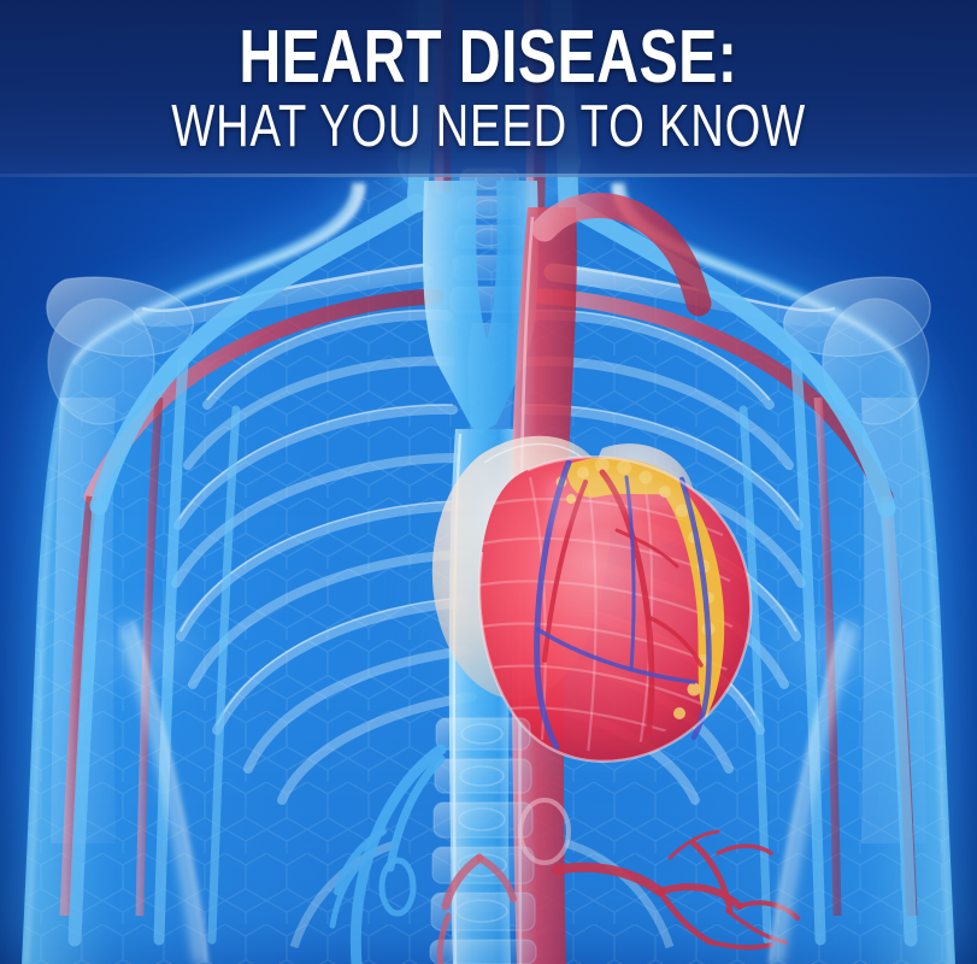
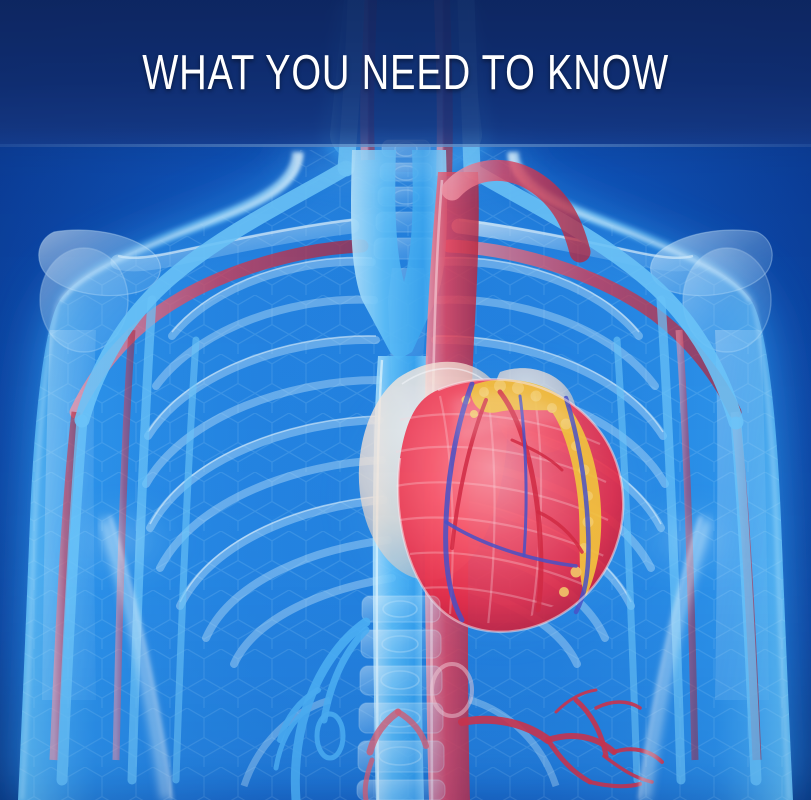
- HEART DISEASE:
  WHAT YOU NEED TO KNOW
